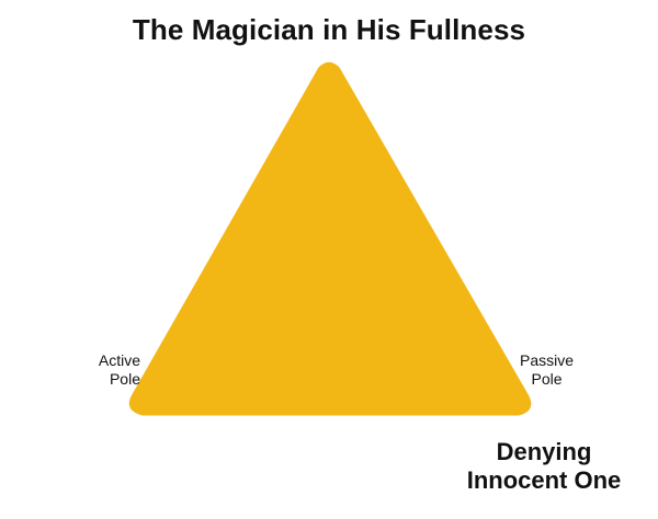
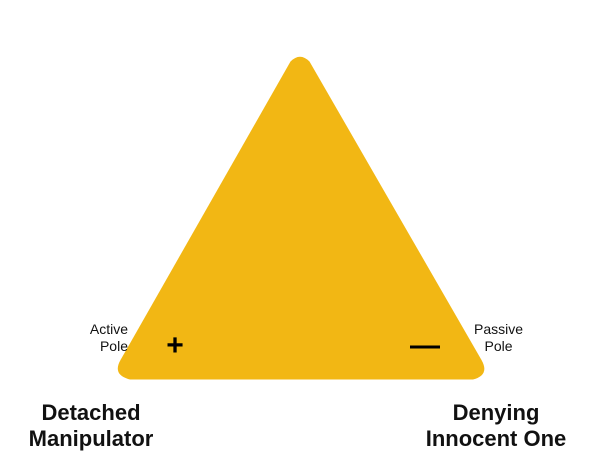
- The Magician in His Fullness
  Active
  Pole
  Passive
  Pole
+ +
+ —
+ Detached
+ Manipulator
  Denying
  Innocent One
